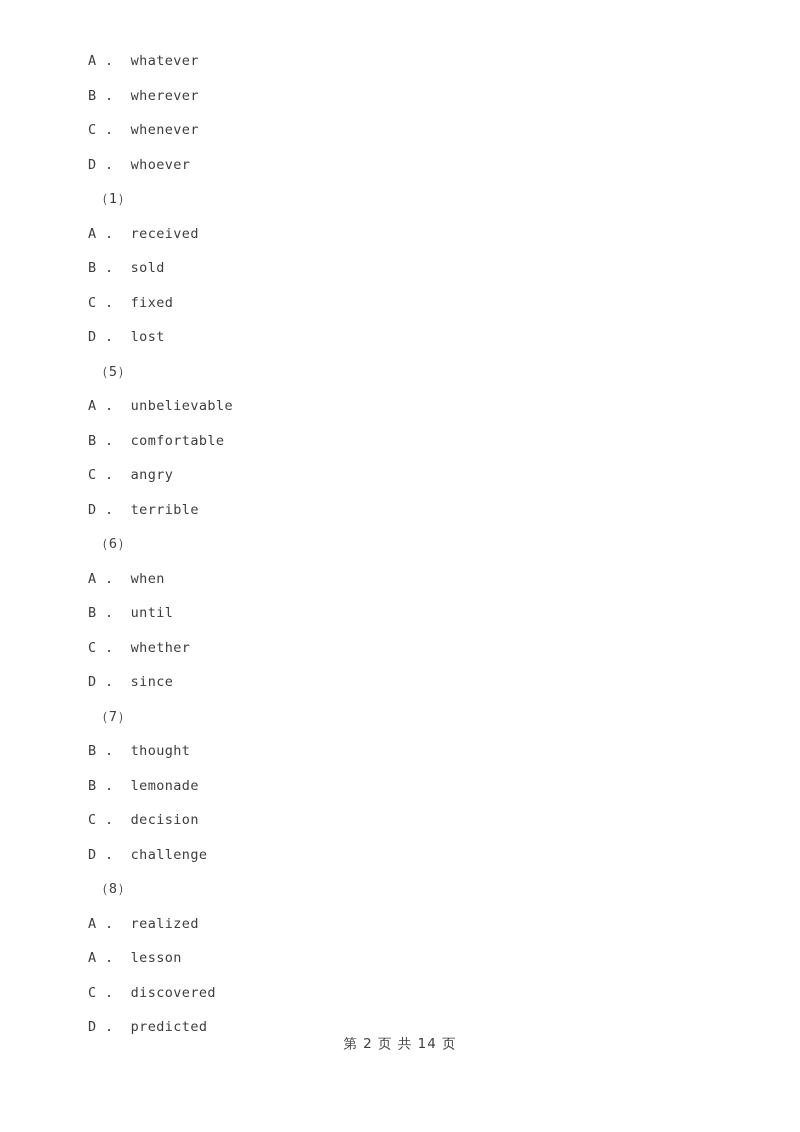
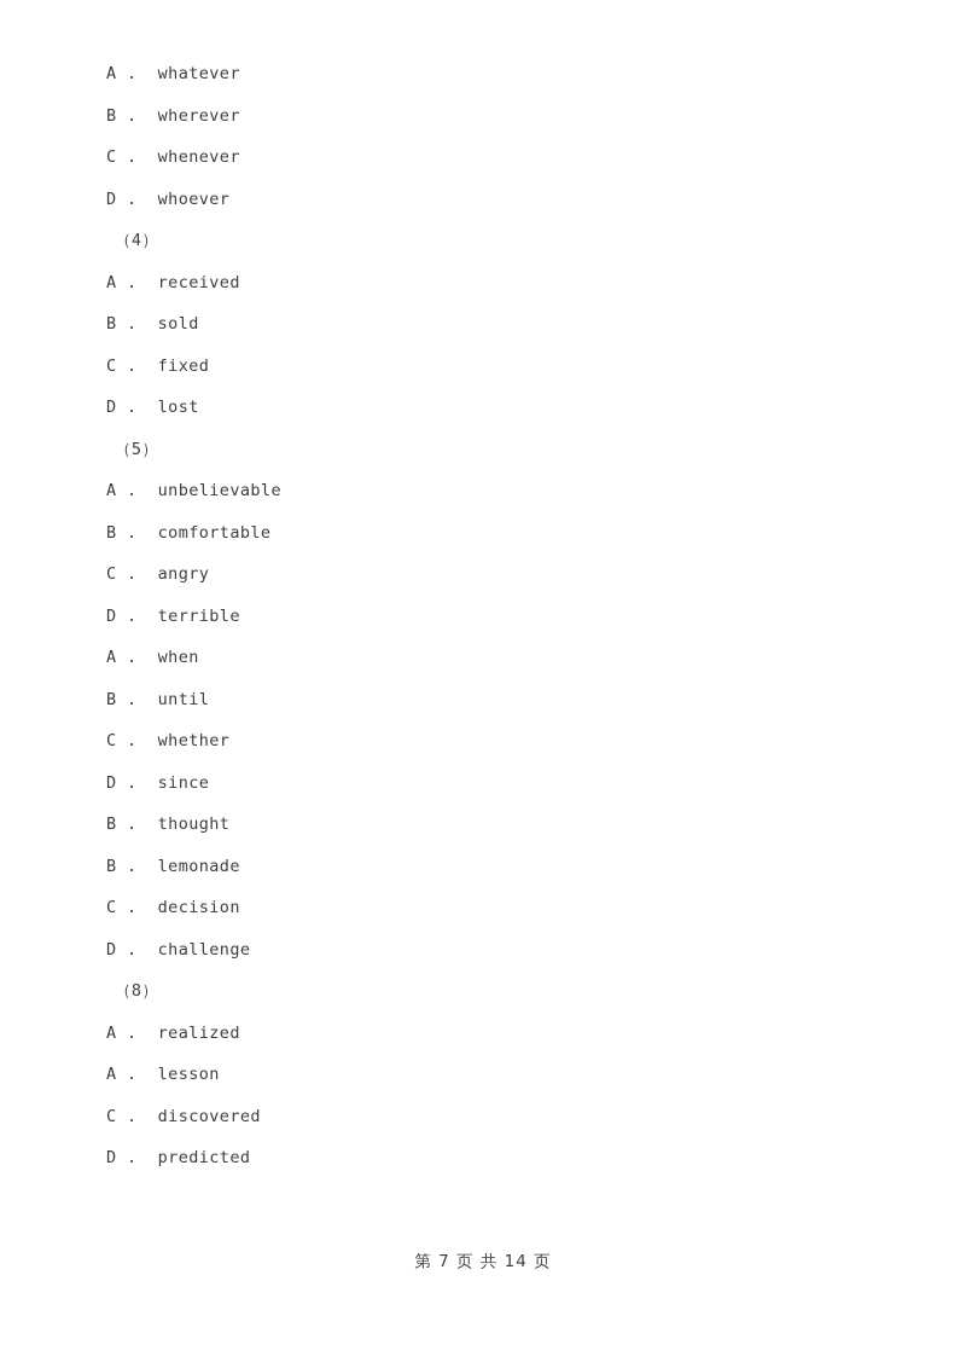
  A . whatever
  B . wherever
  C . whenever
  D . whoever
- （1）
+ （4）
  A . received
  B . sold
  C . fixed
  D . lost
  （5）
  A . unbelievable
  B . comfortable
  C . angry
  D . terrible
- （6）
  A . when
  B . until
  C . whether
  D . since
- （7）
  B . thought
  B . lemonade
  C . decision
  D . challenge
  （8）
  A . realized
  A . lesson
  C . discovered
  D . predicted
- 第 2 页 共 14 页
+ 第 7 页 共 14 页
